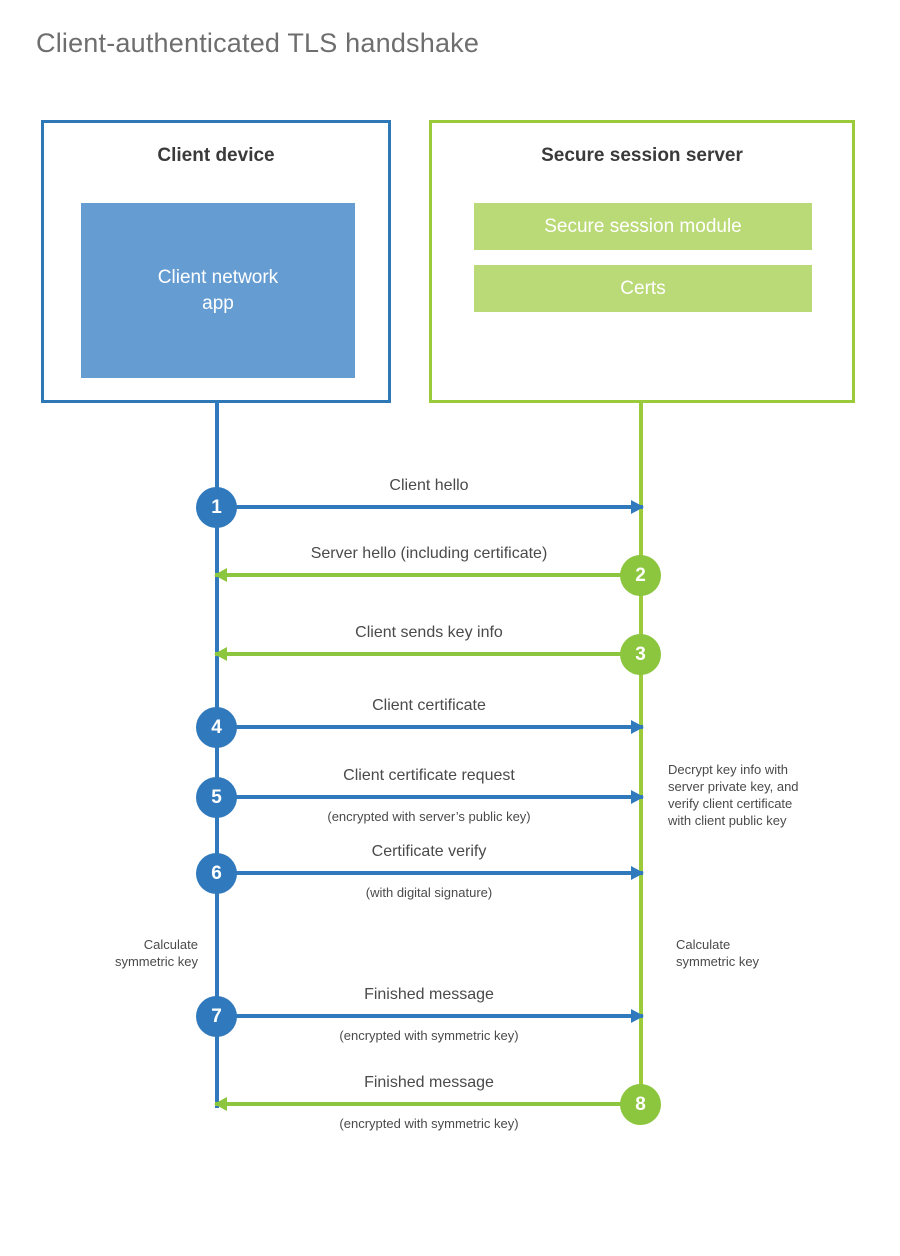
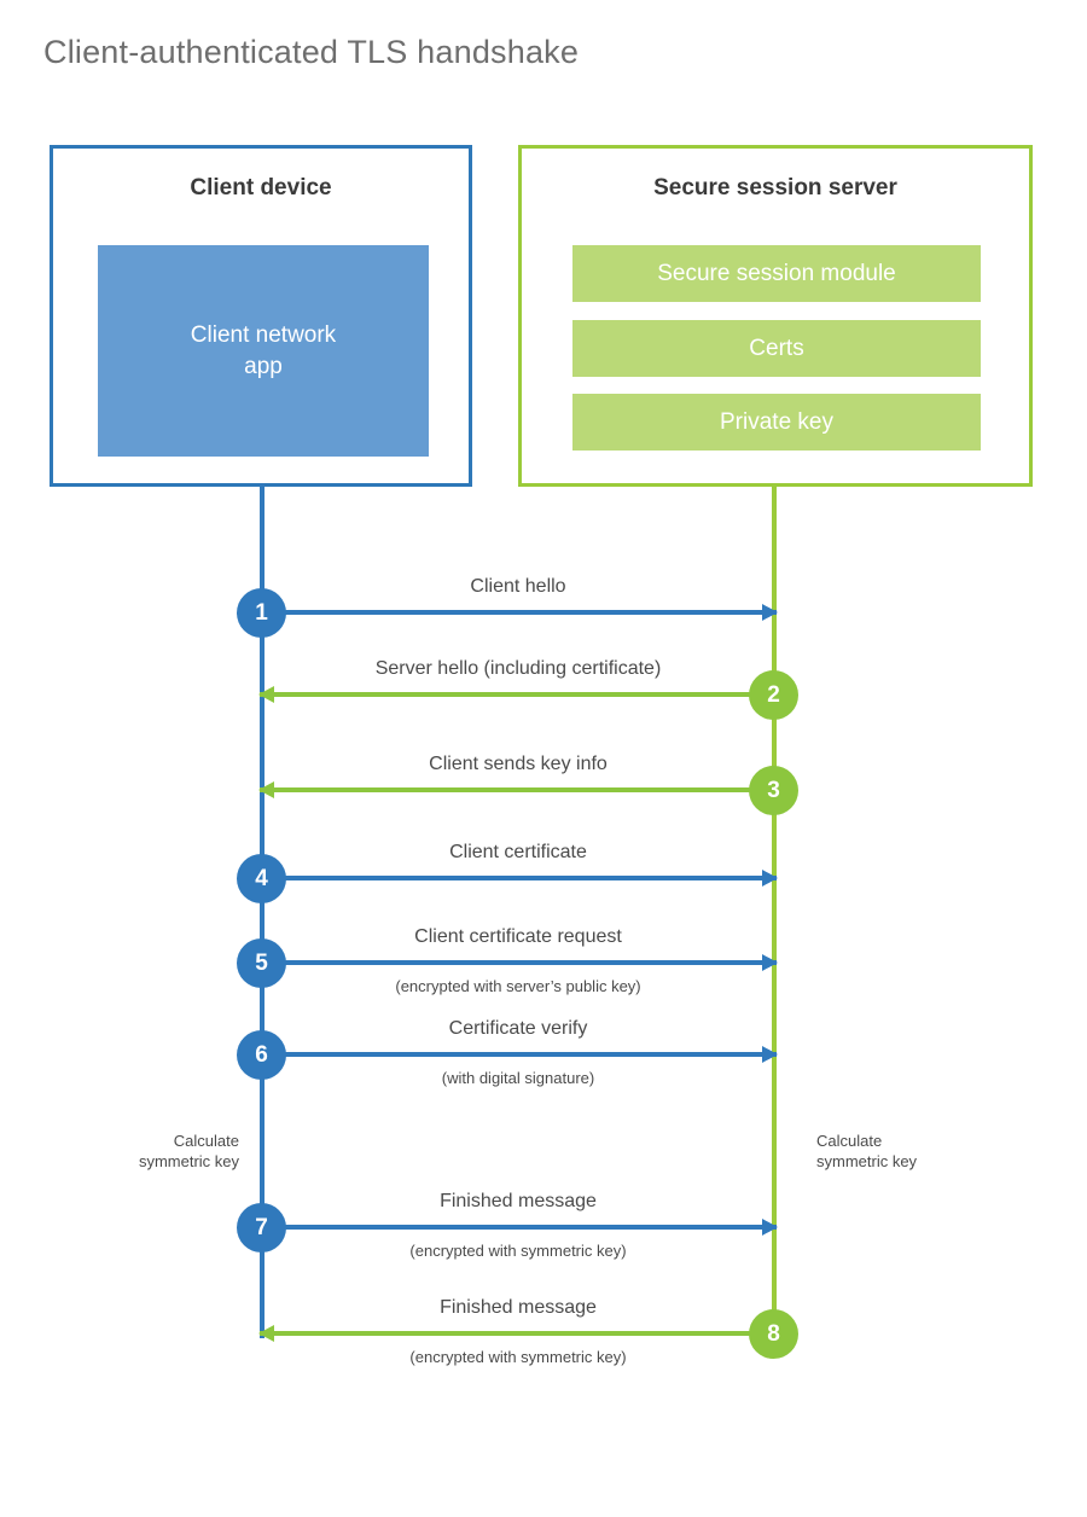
  Client-authenticated TLS handshake
  Client device
  Client network
  app
  Secure session server
  Secure session module
  Certs
+ Private key
  Client hello
  1
  Server hello (including certificate)
  2
  Client sends key info
  3
  Client certificate
  4
  Client certificate request
  (encrypted with server’s public key)
  5
  Certificate verify
  (with digital signature)
  6
  Finished message
  (encrypted with symmetric key)
  7
  Finished message
  (encrypted with symmetric key)
  8
- Decrypt key info with
- server private key, and
- verify client certificate
- with client public key
  Calculate
  symmetric key
  Calculate
  symmetric key
